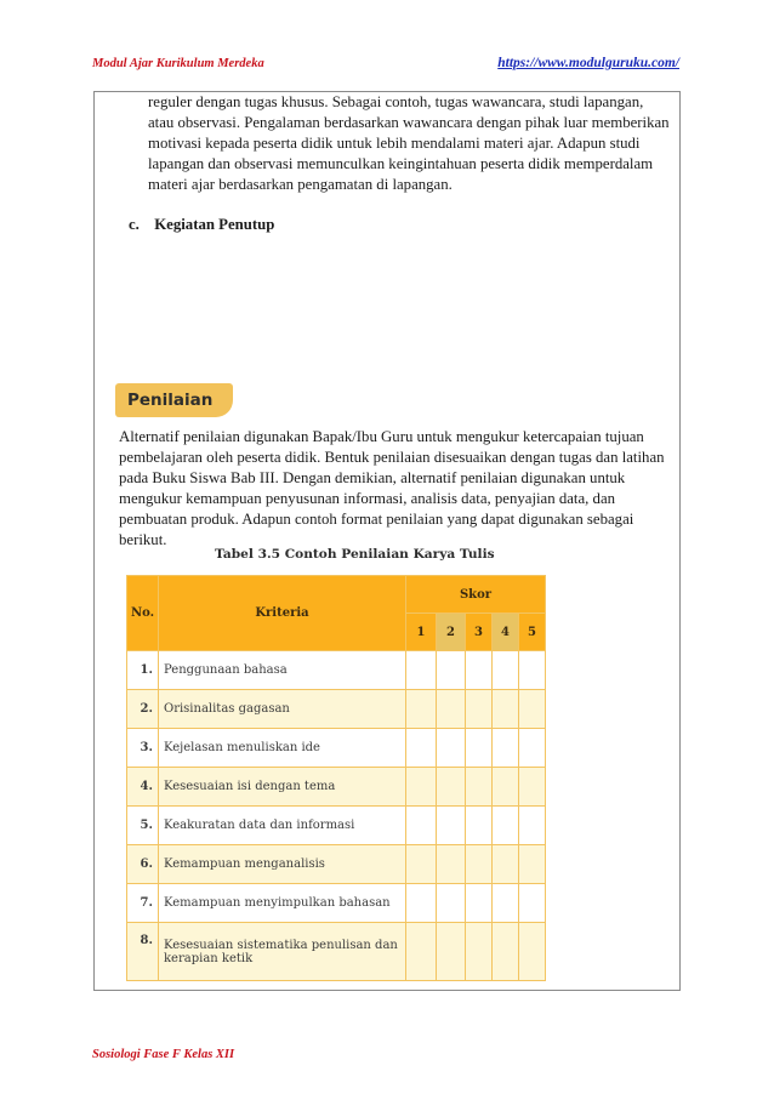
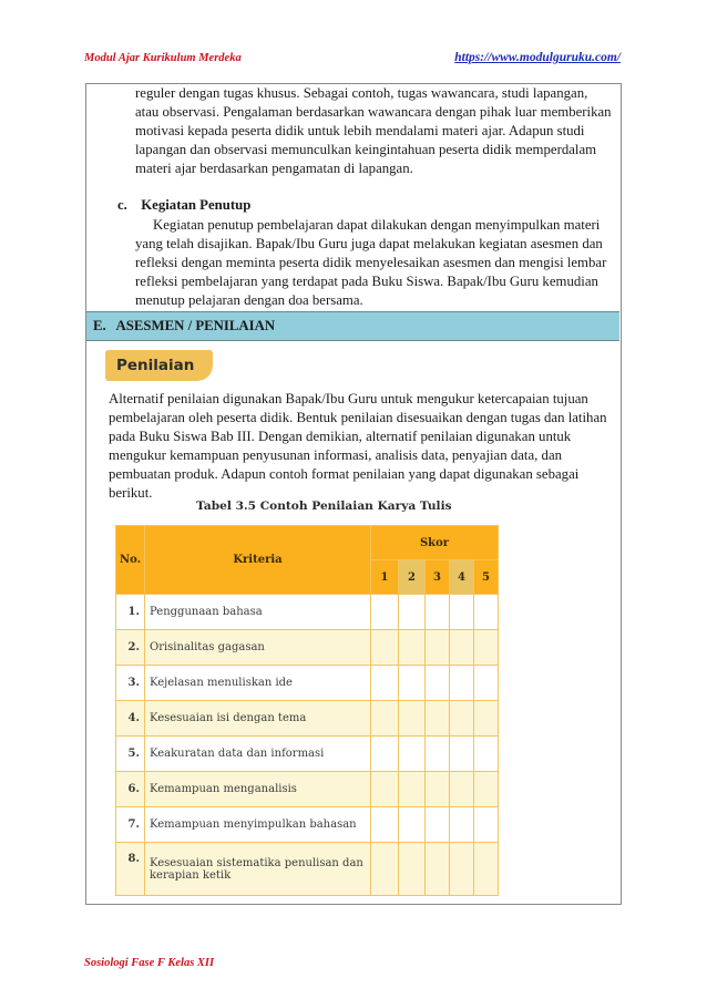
  Modul Ajar Kurikulum Merdeka
  https://www.modulguruku.com/
  reguler dengan tugas khusus. Sebagai contoh, tugas wawancara, studi lapangan, atau observasi. Pengalaman berdasarkan wawancara dengan pihak luar memberikan motivasi kepada peserta didik untuk lebih mendalami materi ajar. Adapun studi lapangan dan observasi memunculkan keingintahuan peserta didik memperdalam materi ajar berdasarkan pengamatan di lapangan.
  c. Kegiatan Penutup
+ Kegiatan penutup pembelajaran dapat dilakukan dengan menyimpulkan materi yang telah disajikan. Bapak/Ibu Guru juga dapat melakukan kegiatan asesmen dan refleksi dengan meminta peserta didik menyelesaikan asesmen dan mengisi lembar refleksi pembelajaran yang terdapat pada Buku Siswa. Bapak/Ibu Guru kemudian menutup pelajaran dengan doa bersama.
+ E. ASESMEN / PENILAIAN
  Penilaian
  Alternatif penilaian digunakan Bapak/Ibu Guru untuk mengukur ketercapaian tujuan pembelajaran oleh peserta didik. Bentuk penilaian disesuaikan dengan tugas dan latihan pada Buku Siswa Bab III. Dengan demikian, alternatif penilaian digunakan untuk mengukur kemampuan penyusunan informasi, analisis data, penyajian data, dan pembuatan produk. Adapun contoh format penilaian yang dapat digunakan sebagai berikut.
  Tabel 3.5 Contoh Penilaian Karya Tulis
  No.	Kriteria	Skor
  1	2	3	4	5
  1.	Penggunaan bahasa
  2.	Orisinalitas gagasan
  3.	Kejelasan menuliskan ide
  4.	Kesesuaian isi dengan tema
  5.	Keakuratan data dan informasi
  6.	Kemampuan menganalisis
  7.	Kemampuan menyimpulkan bahasan
  8.	Kesesuaian sistematika penulisan dan kerapian ketik
  Sosiologi Fase F Kelas XII
